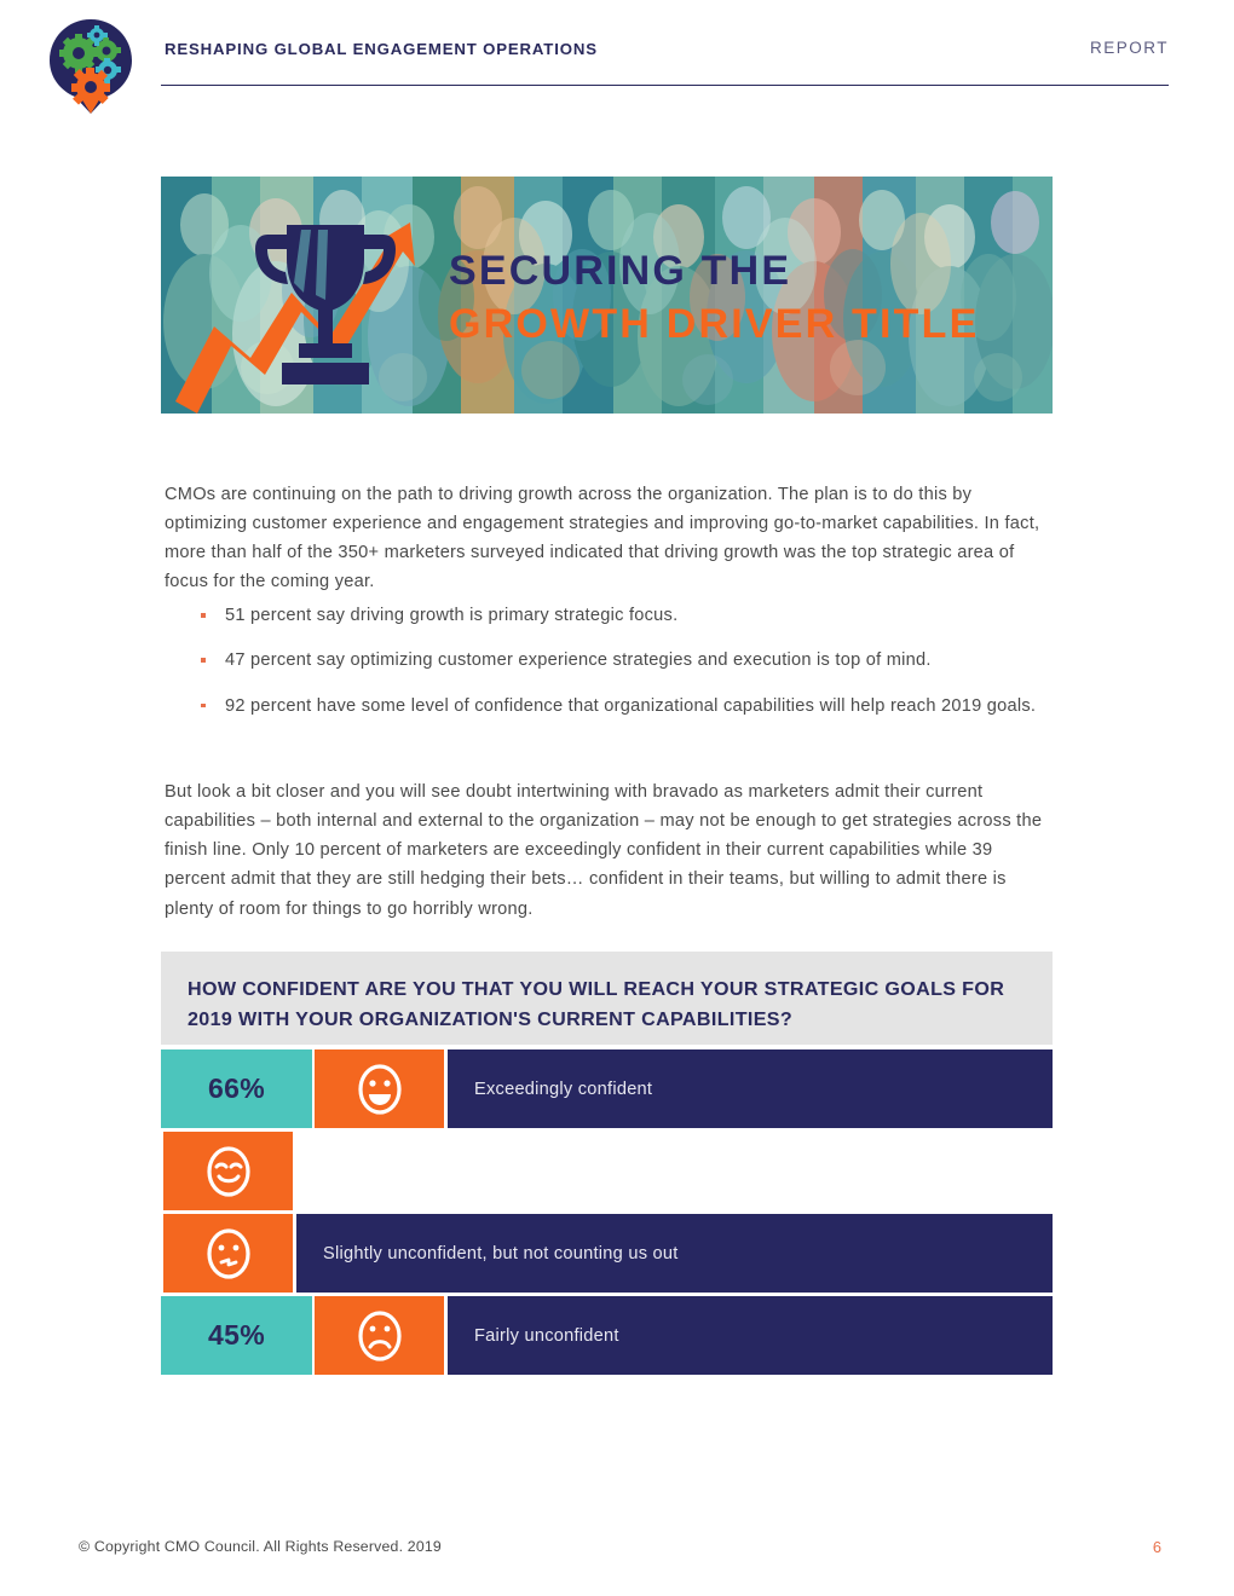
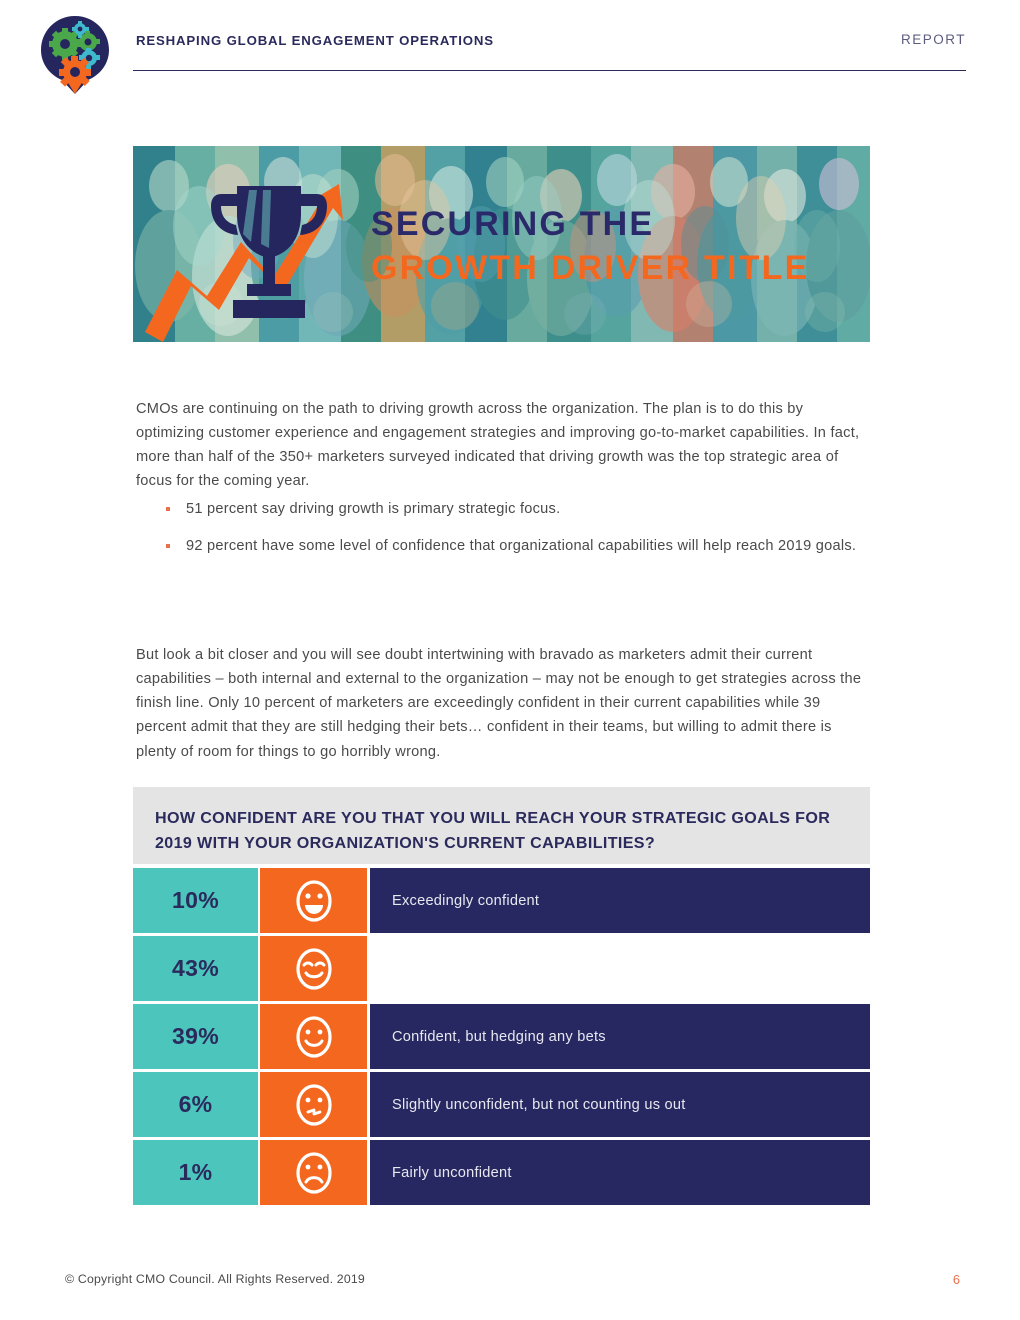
  RESHAPING GLOBAL ENGAGEMENT OPERATIONS
  REPORT
  SECURING THE
  GROWTH DRIVER TITLE
  CMOs are continuing on the path to driving growth across the organization. The plan is to do this by optimizing customer experience and engagement strategies and improving go-to-market capabilities. In fact, more than half of the 350+ marketers surveyed indicated that driving growth was the top strategic area of focus for the coming year.
  51 percent say driving growth is primary strategic focus.
- 47 percent say optimizing customer experience strategies and execution is top of mind.
  92 percent have some level of confidence that organizational capabilities will help reach 2019 goals.
  But look a bit closer and you will see doubt intertwining with bravado as marketers admit their current capabilities – both internal and external to the organization – may not be enough to get strategies across the finish line. Only 10 percent of marketers are exceedingly confident in their current capabilities while 39 percent admit that they are still hedging their bets… confident in their teams, but willing to admit there is plenty of room for things to go horribly wrong.
  HOW CONFIDENT ARE YOU THAT YOU WILL REACH YOUR STRATEGIC GOALS FOR 2019 WITH YOUR ORGANIZATION'S CURRENT CAPABILITIES?
- 66%
+ 10%
  Exceedingly confident
+ 43%
+ 39%
+ Confident, but hedging any bets
+ 6%
  Slightly unconfident, but not counting us out
- 45%
+ 1%
  Fairly unconfident
  © Copyright CMO Council. All Rights Reserved. 2019
  6
